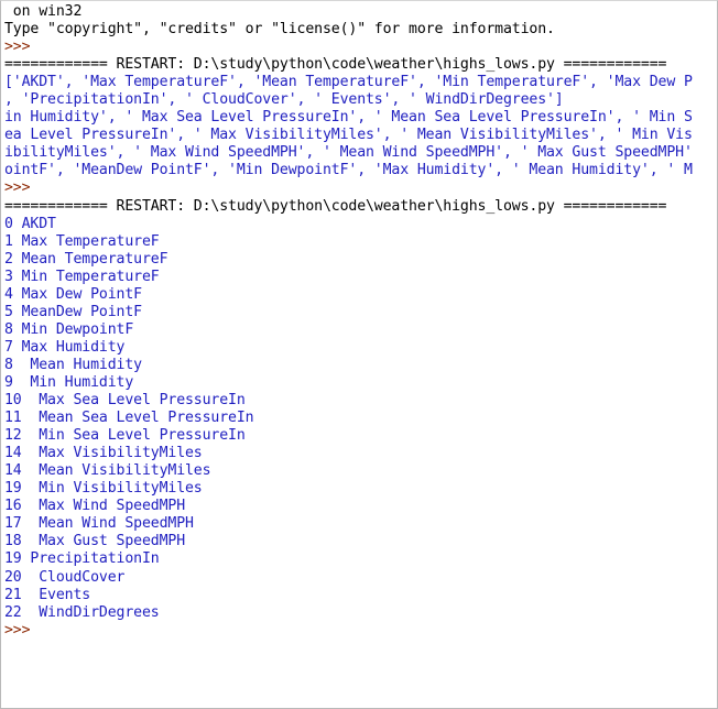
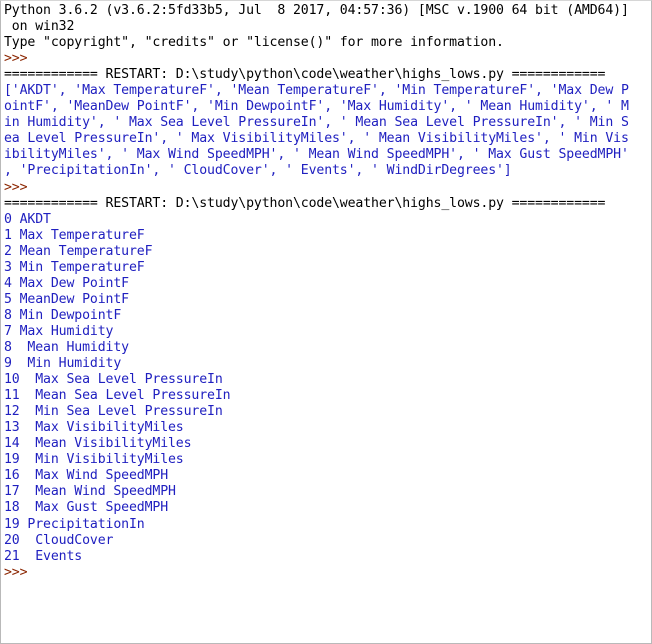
+ Python 3.6.2 (v3.6.2:5fd33b5, Jul 8 2017, 04:57:36) [MSC v.1900 64 bit (AMD64)]
  on win32
  Type "copyright", "credits" or "license()" for more information.
  >>>
  ============ RESTART: D:\study\python\code\weather\highs_lows.py ============
  ['AKDT', 'Max TemperatureF', 'Mean TemperatureF', 'Min TemperatureF', 'Max Dew P
- , 'PrecipitationIn', ' CloudCover', ' Events', ' WindDirDegrees']
+ ointF', 'MeanDew PointF', 'Min DewpointF', 'Max Humidity', ' Mean Humidity', ' M
  in Humidity', ' Max Sea Level PressureIn', ' Mean Sea Level PressureIn', ' Min S
  ea Level PressureIn', ' Max VisibilityMiles', ' Mean VisibilityMiles', ' Min Vis
  ibilityMiles', ' Max Wind SpeedMPH', ' Mean Wind SpeedMPH', ' Max Gust SpeedMPH'
- ointF', 'MeanDew PointF', 'Min DewpointF', 'Max Humidity', ' Mean Humidity', ' M
+ , 'PrecipitationIn', ' CloudCover', ' Events', ' WindDirDegrees']
  >>>
  ============ RESTART: D:\study\python\code\weather\highs_lows.py ============
  0 AKDT
  1 Max TemperatureF
  2 Mean TemperatureF
  3 Min TemperatureF
  4 Max Dew PointF
  5 MeanDew PointF
  8 Min DewpointF
  7 Max Humidity
  8 Mean Humidity
  9 Min Humidity
  10 Max Sea Level PressureIn
  11 Mean Sea Level PressureIn
  12 Min Sea Level PressureIn
- 14 Max VisibilityMiles
+ 13 Max VisibilityMiles
  14 Mean VisibilityMiles
  19 Min VisibilityMiles
  16 Max Wind SpeedMPH
  17 Mean Wind SpeedMPH
  18 Max Gust SpeedMPH
  19 PrecipitationIn
  20 CloudCover
  21 Events
- 22 WindDirDegrees
  >>>
